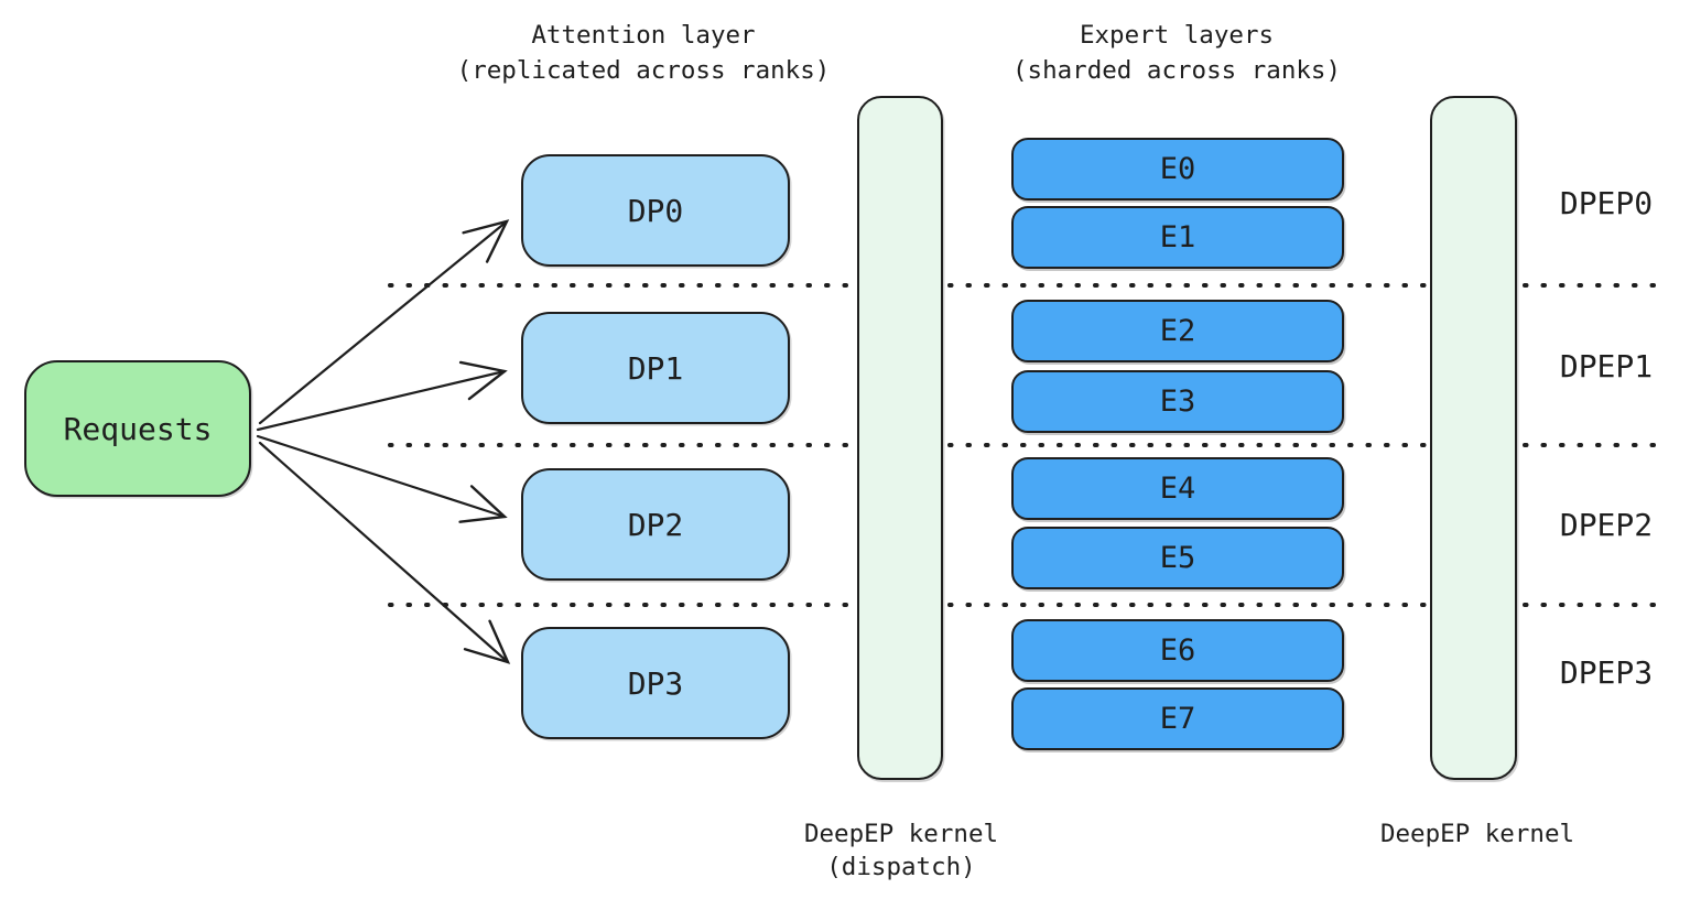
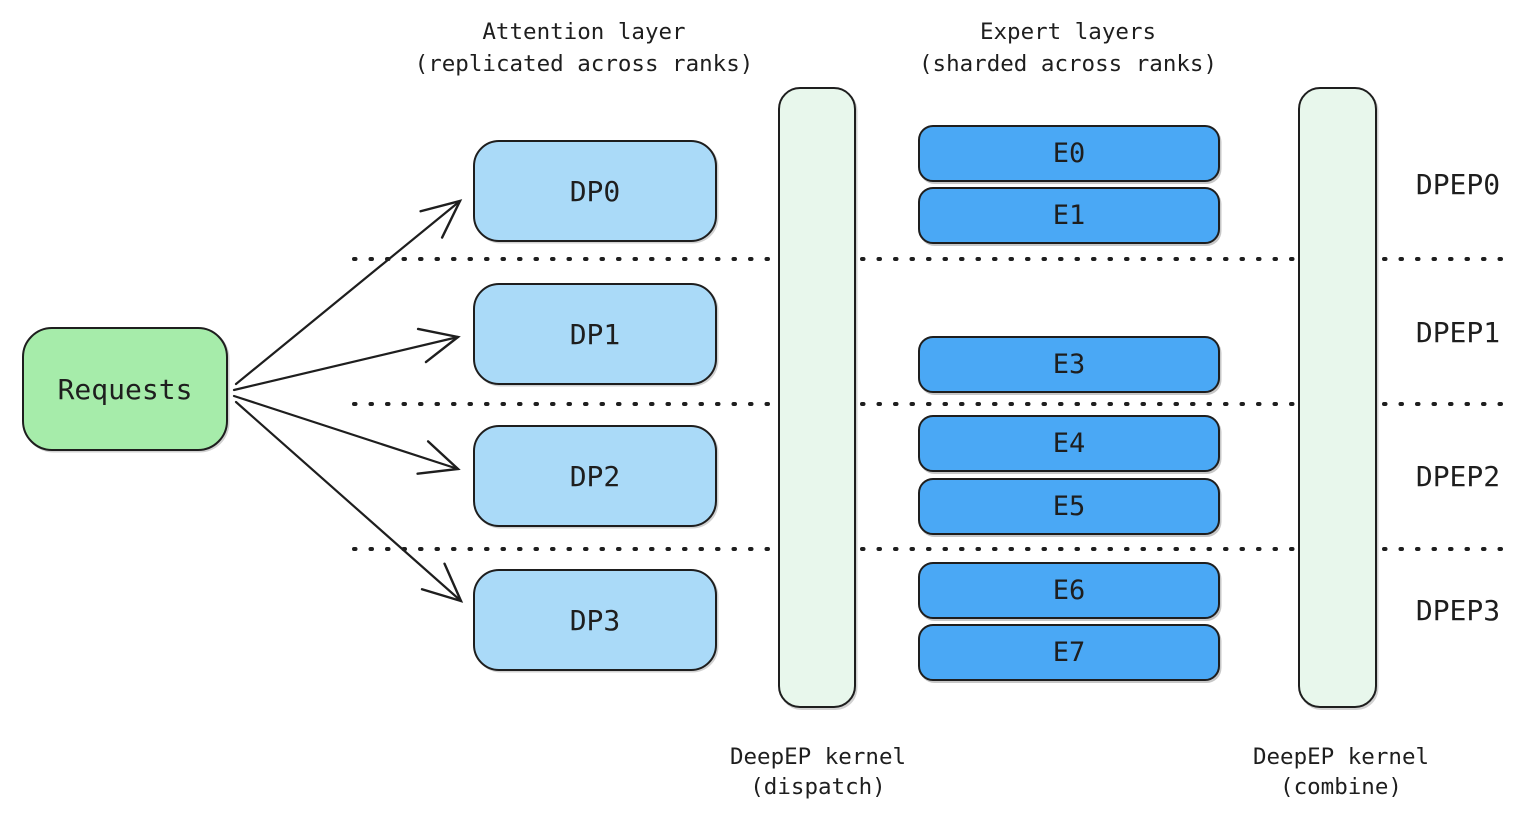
  Attention layer
  (replicated across ranks)
  Expert layers
  (sharded across ranks)
  Requests
  DP0
  DP1
  DP2
  DP3
  E0
  E1
- E2
  E3
  E4
  E5
  E6
  E7
  DPEP0
  DPEP1
  DPEP2
  DPEP3
  DeepEP kernel
  (dispatch)
  DeepEP kernel
+ (combine)
